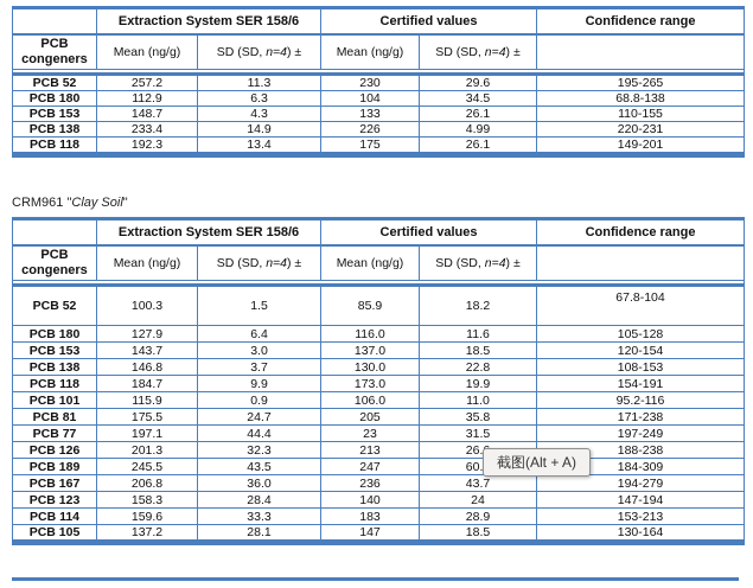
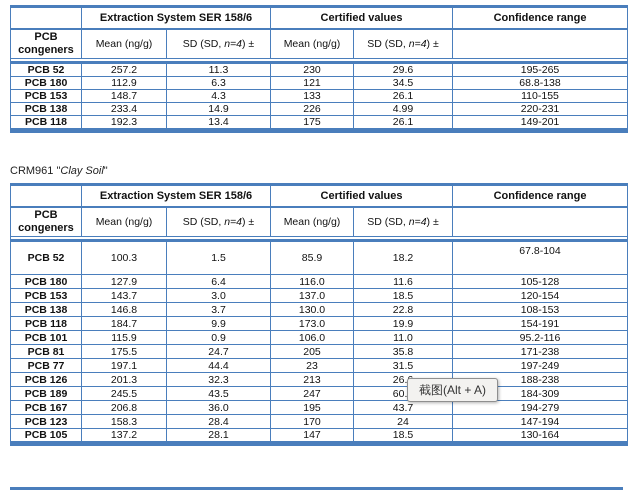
  	Extraction System SER 158/6	Certified values	Confidence range
  PCB congeners	Mean (ng/g)	SD (SD, n=4) ±	Mean (ng/g)	SD (SD, n=4) ±
  PCB 52	257.2	11.3	230	29.6	195-265
- PCB 180	112.9	6.3	104	34.5	68.8-138
+ PCB 180	112.9	6.3	121	34.5	68.8-138
  PCB 153	148.7	4.3	133	26.1	110-155
  PCB 138	233.4	14.9	226	4.99	220-231
  PCB 118	192.3	13.4	175	26.1	149-201
  CRM961 "Clay Soil"
  	Extraction System SER 158/6	Certified values	Confidence range
  PCB congeners	Mean (ng/g)	SD (SD, n=4) ±	Mean (ng/g)	SD (SD, n=4) ±
  PCB 52	100.3	1.5	85.9	18.2	67.8-104
  PCB 180	127.9	6.4	116.0	11.6	105-128
  PCB 153	143.7	3.0	137.0	18.5	120-154
  PCB 138	146.8	3.7	130.0	22.8	108-153
  PCB 118	184.7	9.9	173.0	19.9	154-191
  PCB 101	115.9	0.9	106.0	11.0	95.2-116
  PCB 81	175.5	24.7	205	35.8	171-238
  PCB 77	197.1	44.4	23	31.5	197-249
  PCB 126	201.3	32.3	213	26.	188-238
  PCB 189	245.5	43.5	247	60.	184-309
- PCB 167	206.8	36.0	236	43.7	194-279
+ PCB 167	206.8	36.0	195	43.7	194-279
- PCB 123	158.3	28.4	140	24	147-194
+ PCB 123	158.3	28.4	170	24	147-194
- PCB 114	159.6	33.3	183	28.9	153-213
  PCB 105	137.2	28.1	147	18.5	130-164
  截图(Alt + A)
